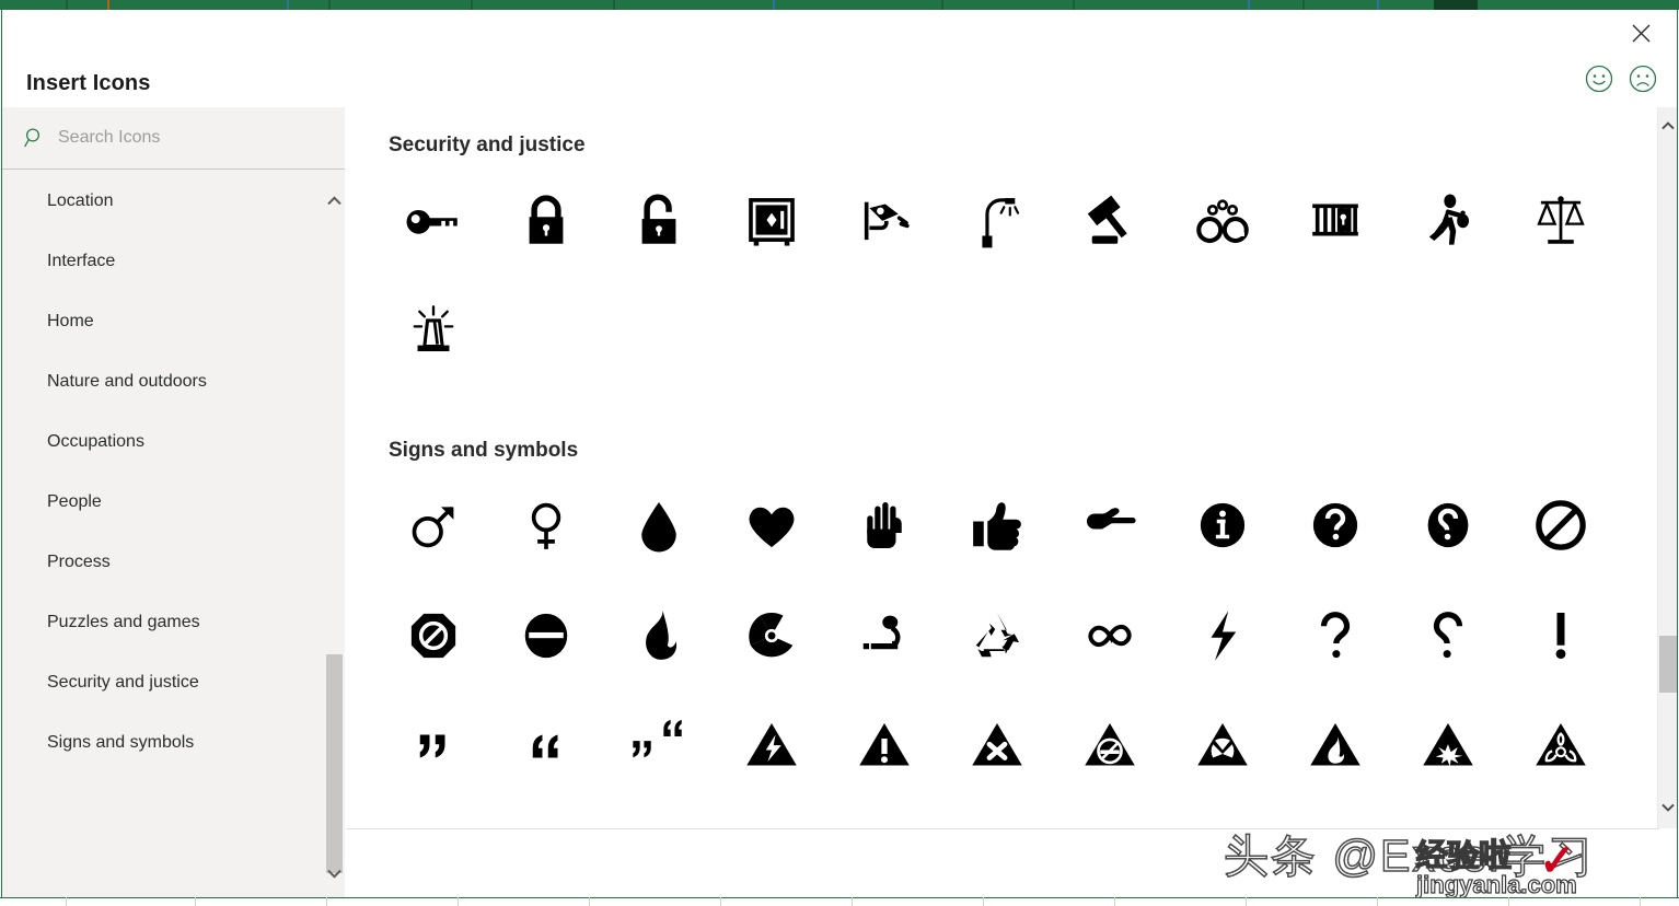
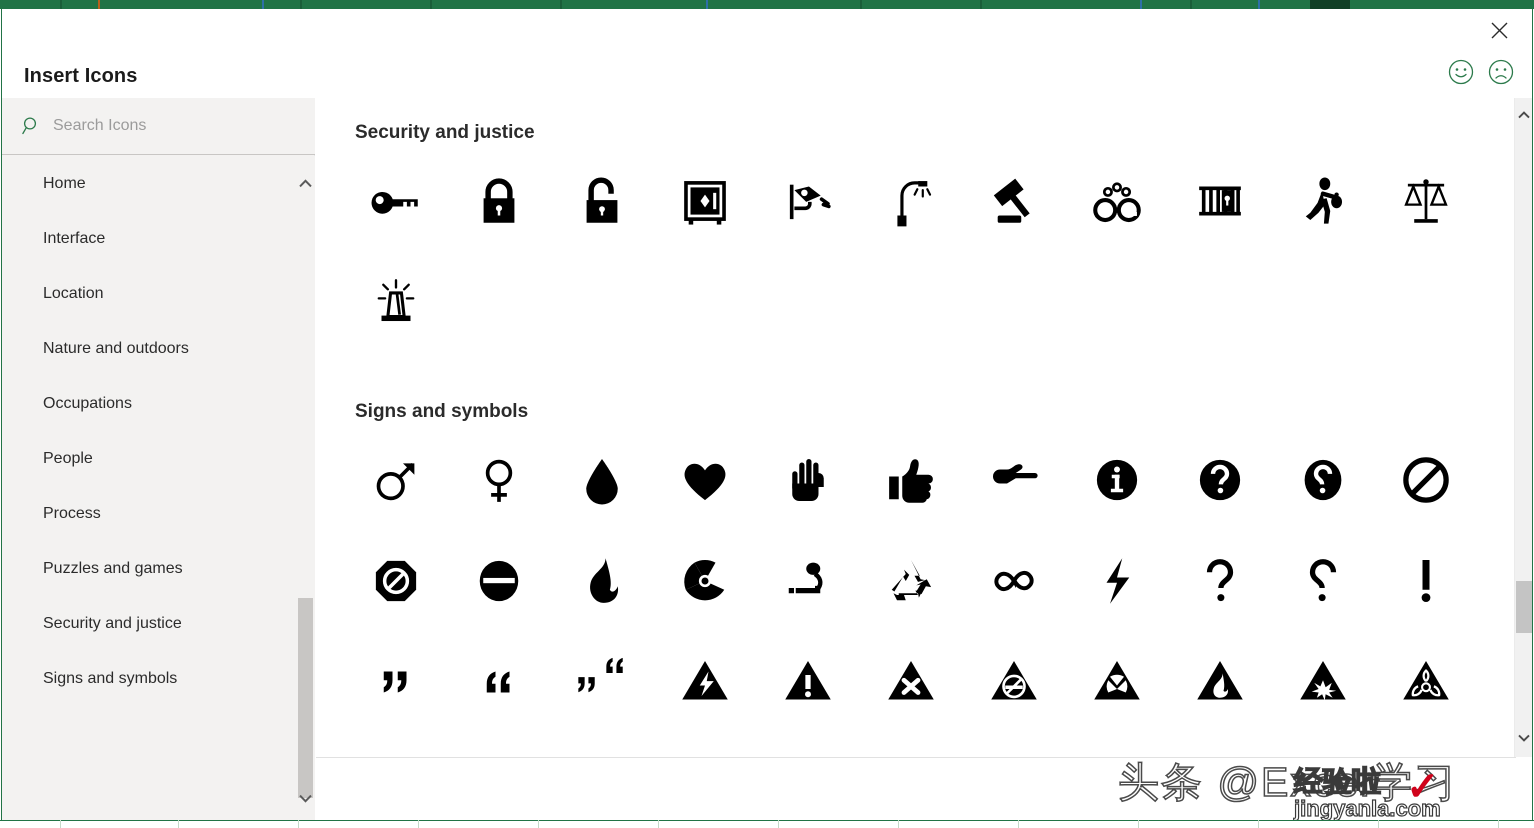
  Insert Icons
  Search Icons
- Location
+ Home
  Interface
- Home
+ Location
  Nature and outdoors
  Occupations
  People
  Process
  Puzzles and games
  Security and justice
  Signs and symbols
  Security and justice
  Signs and symbols
  头条 @Excel学习
  经验啦
  jingyanla.com
  ✓
